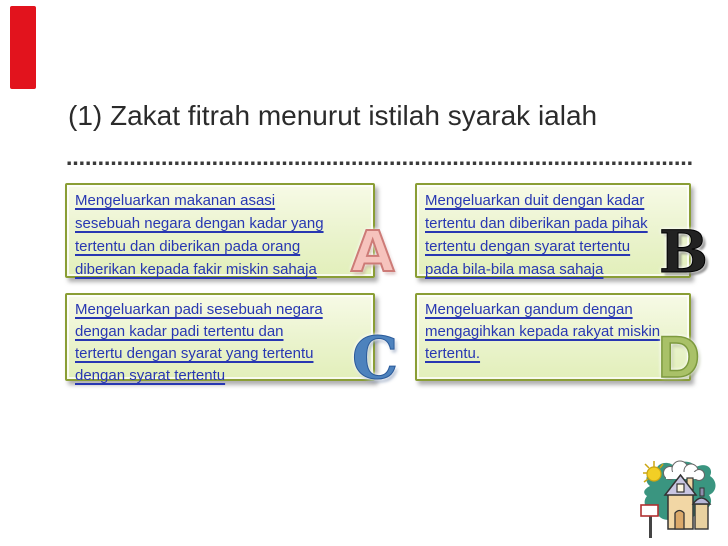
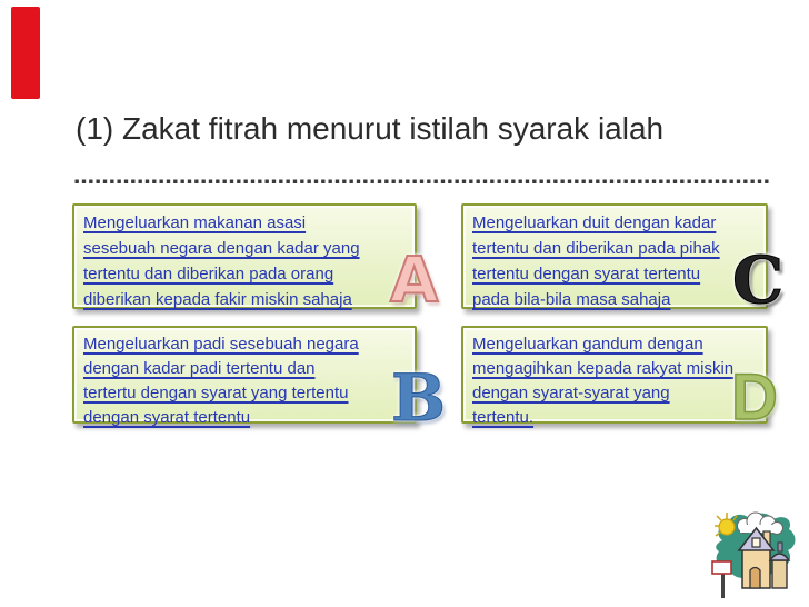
  (1) Zakat fitrah menurut istilah syarak ialah
  Mengeluarkan makanan asasi
  sesebuah negara dengan kadar yang
  tertentu dan diberikan pada orang
  diberikan kepada fakir miskin sahaja
  A
  Mengeluarkan duit dengan kadar
  tertentu dan diberikan pada pihak
  tertentu dengan syarat tertentu
  pada bila-bila masa sahaja
- B
+ C
  Mengeluarkan padi sesebuah negara
  dengan kadar padi tertentu dan
  tertertu dengan syarat yang tertentu
  dengan syarat tertentu
- C
+ B
  Mengeluarkan gandum dengan
  mengagihkan kepada rakyat miskin
+ dengan syarat-syarat yang
  tertentu.
  D
